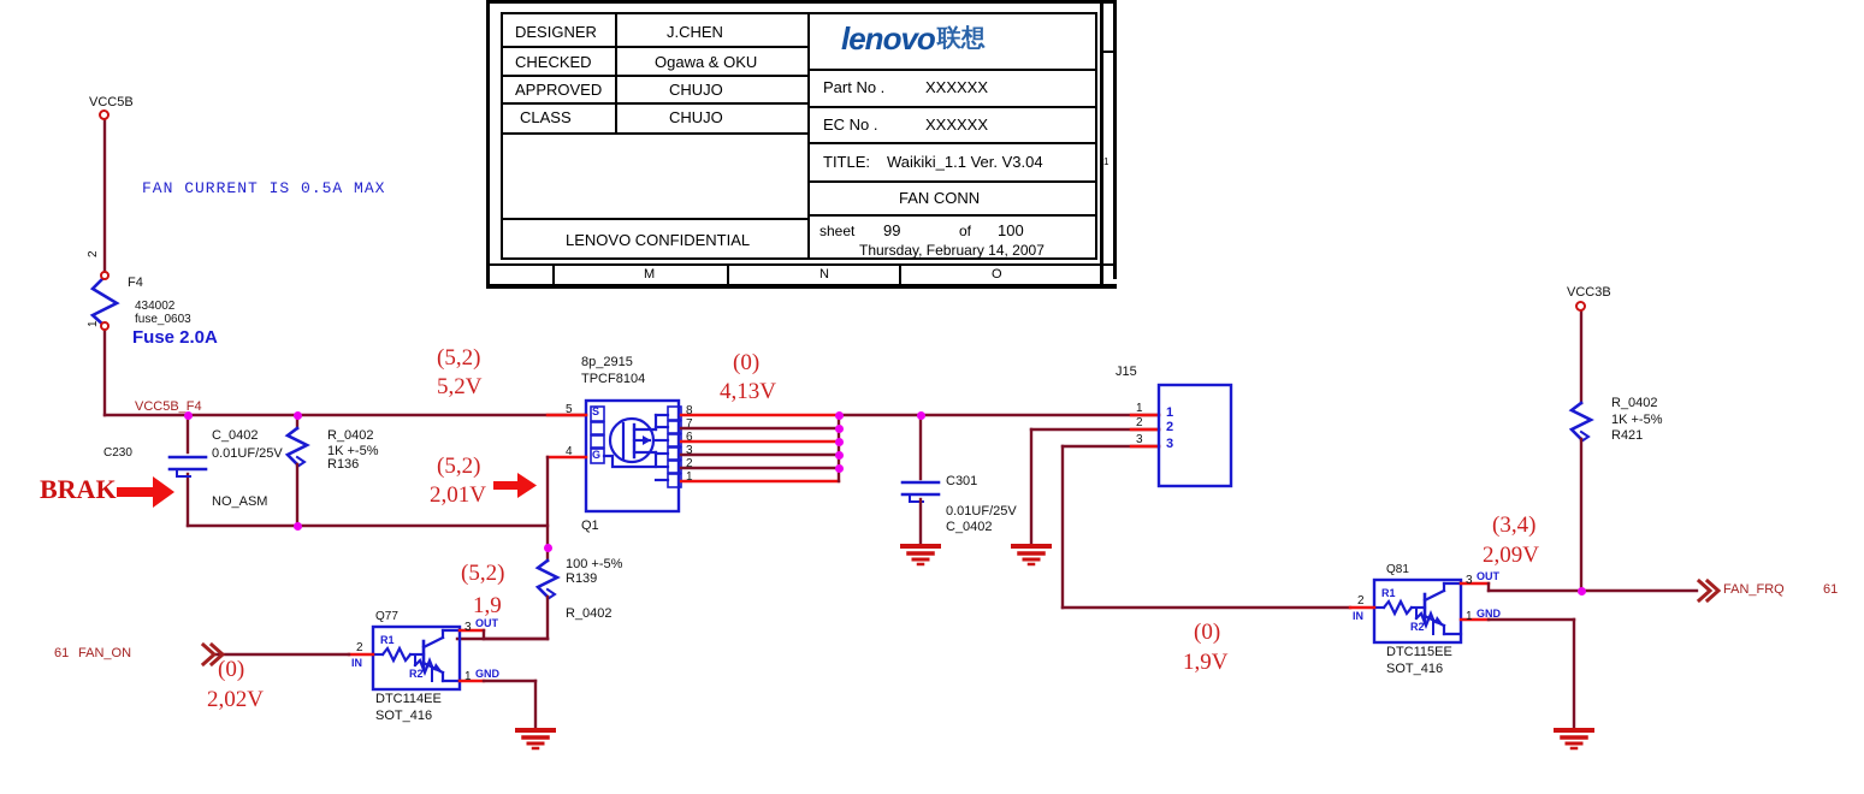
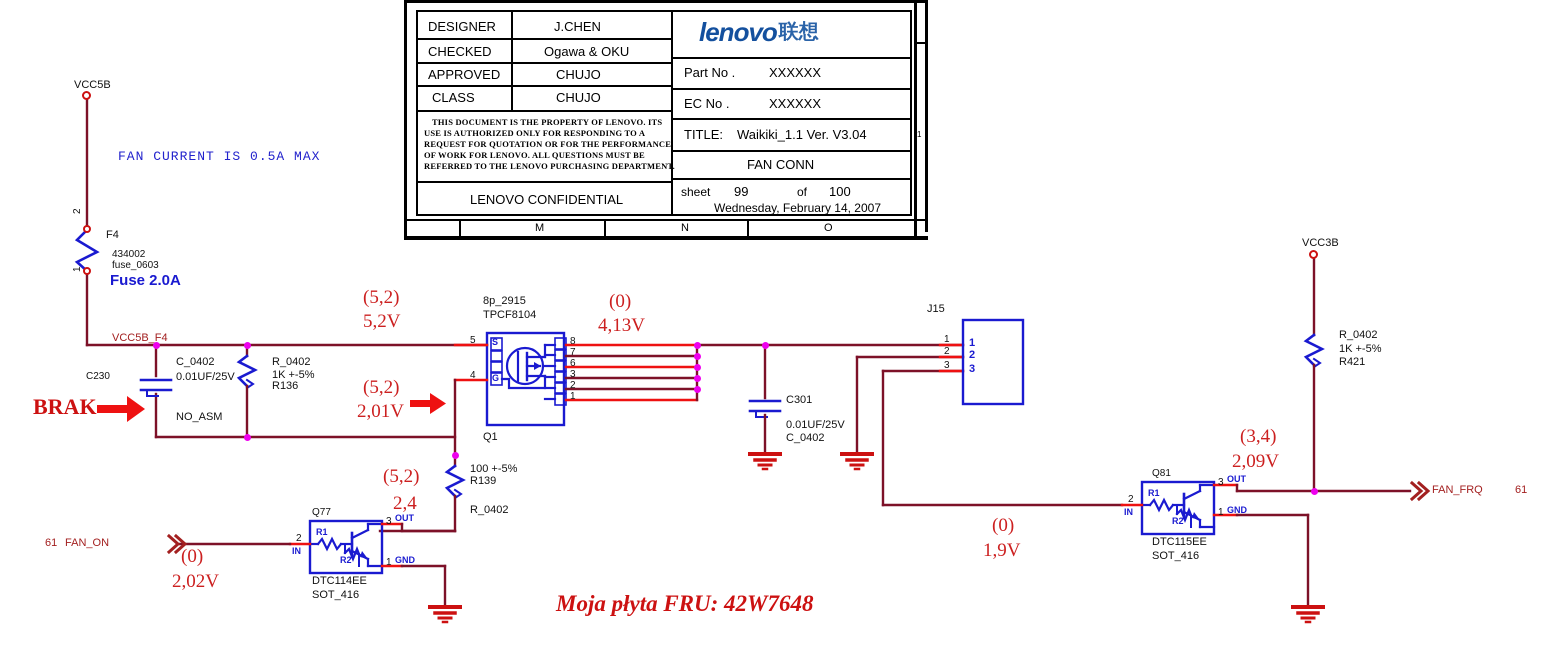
  DESIGNER
  CHECKED
  APPROVED
  CLASS
  J.CHEN
  Ogawa & OKU
  CHUJO
  CHUJO
+ THIS DOCUMENT IS THE PROPERTY OF LENOVO. ITS
+ USE IS AUTHORIZED ONLY FOR RESPONDING TO A
+ REQUEST FOR QUOTATION OR FOR THE PERFORMANCE
+ OF WORK FOR LENOVO. ALL QUESTIONS MUST BE
+ REFERRED TO THE LENOVO PURCHASING DEPARTMENT.
  LENOVO CONFIDENTIAL
  lenovo联想
  Part No .
  XXXXXX
  EC No .
  XXXXXX
  TITLE:
  Waikiki_1.1 Ver. V3.04
  FAN CONN
  sheet
  99
  of
  100
- Thursday, February 14, 2007
+ Wednesday, February 14, 2007
  1
  M
  N
  O
  VCC5B
  FAN CURRENT IS 0.5A MAX
  F4
  434002
  fuse_0603
  Fuse 2.0A
  VCC5B_F4
  BRAK
  C230
  C_0402
  0.01UF/25V
  NO_ASM
  R_0402
  1K +-5%
  R136
  (5,2)
  5,2V
  (0)
  4,13V
  (5,2)
  2,01V
  8p_2915
  TPCF8104
  Q1
  5
  4
  S
  G
  8
  7
  6
  3
  2
  1
  100 +-5%
  R139
  R_0402
  (5,2)
- 1,9
+ 2,4
  61
  FAN_ON
  (0)
  2,02V
  Q77
  R1
  R2
  2
  IN
  3
  OUT
  1
  GND
  DTC114EE
  SOT_416
  C301
  0.01UF/25V
  C_0402
  J15
  1
  2
  3
  1
  2
  3
  (0)
  1,9V
  VCC3B
  R_0402
  1K +-5%
  R421
  (3,4)
  2,09V
  Q81
  R1
  R2
  2
  IN
  3
  OUT
  1
  GND
  DTC115EE
  SOT_416
  FAN_FRQ
  61
+ Moja płyta FRU: 42W7648
